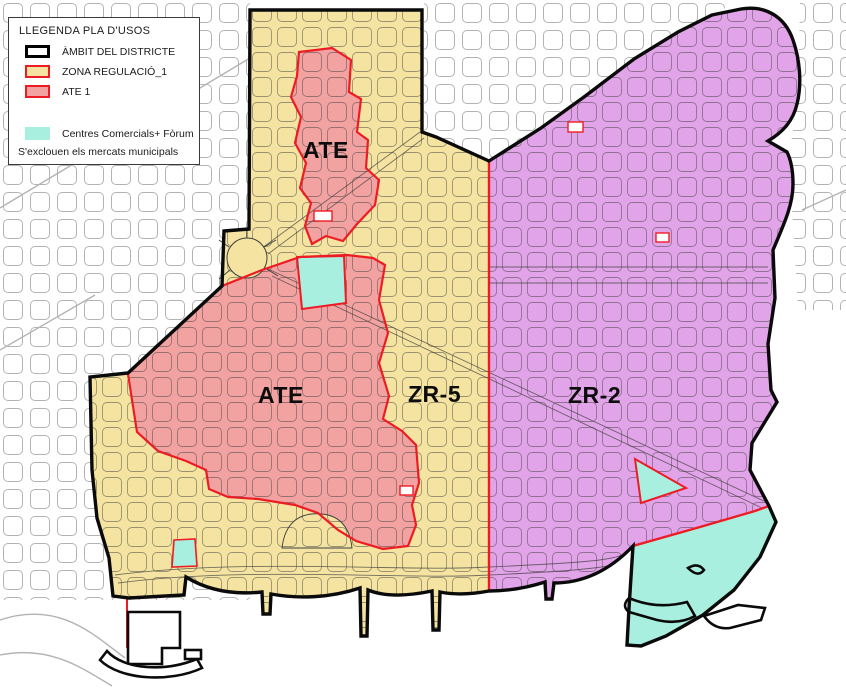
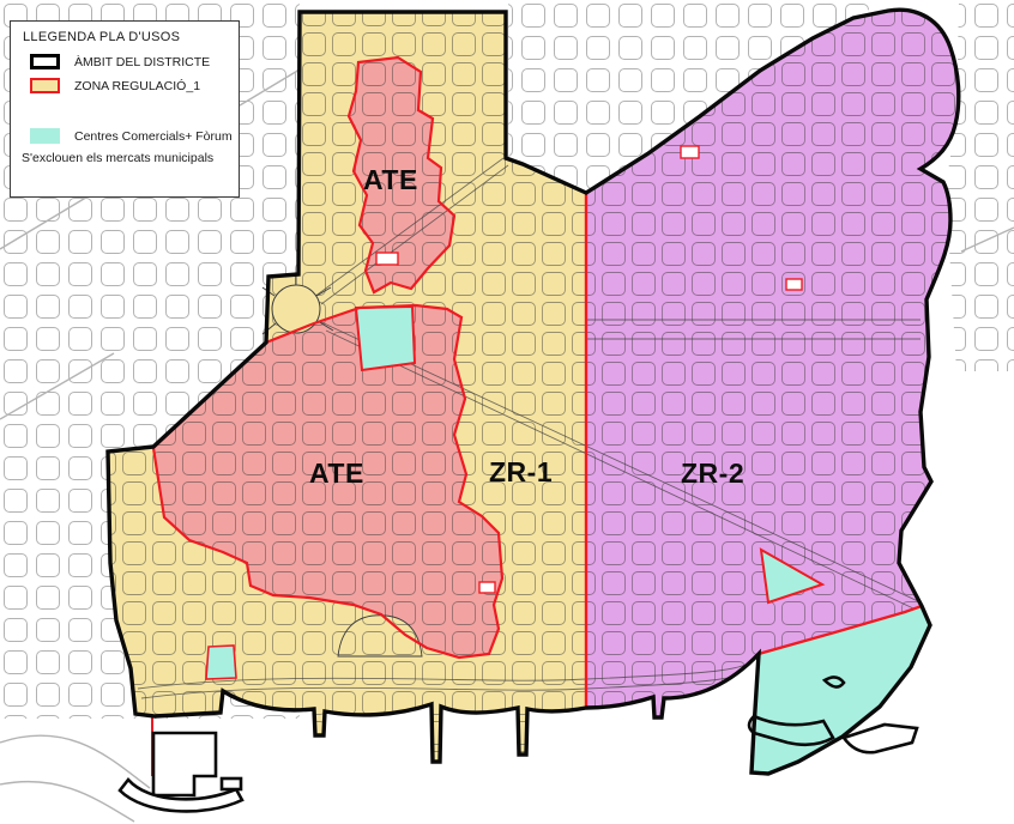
  ATE
  ATE
- ZR-5
+ ZR-1
  ZR-2
  LLEGENDA PLA D'USOS
  ÀMBIT DEL DISTRICTE
  ZONA REGULACIÓ_1
- ATE 1
  Centres Comercials+ Fòrum
  S'exclouen els mercats municipals
